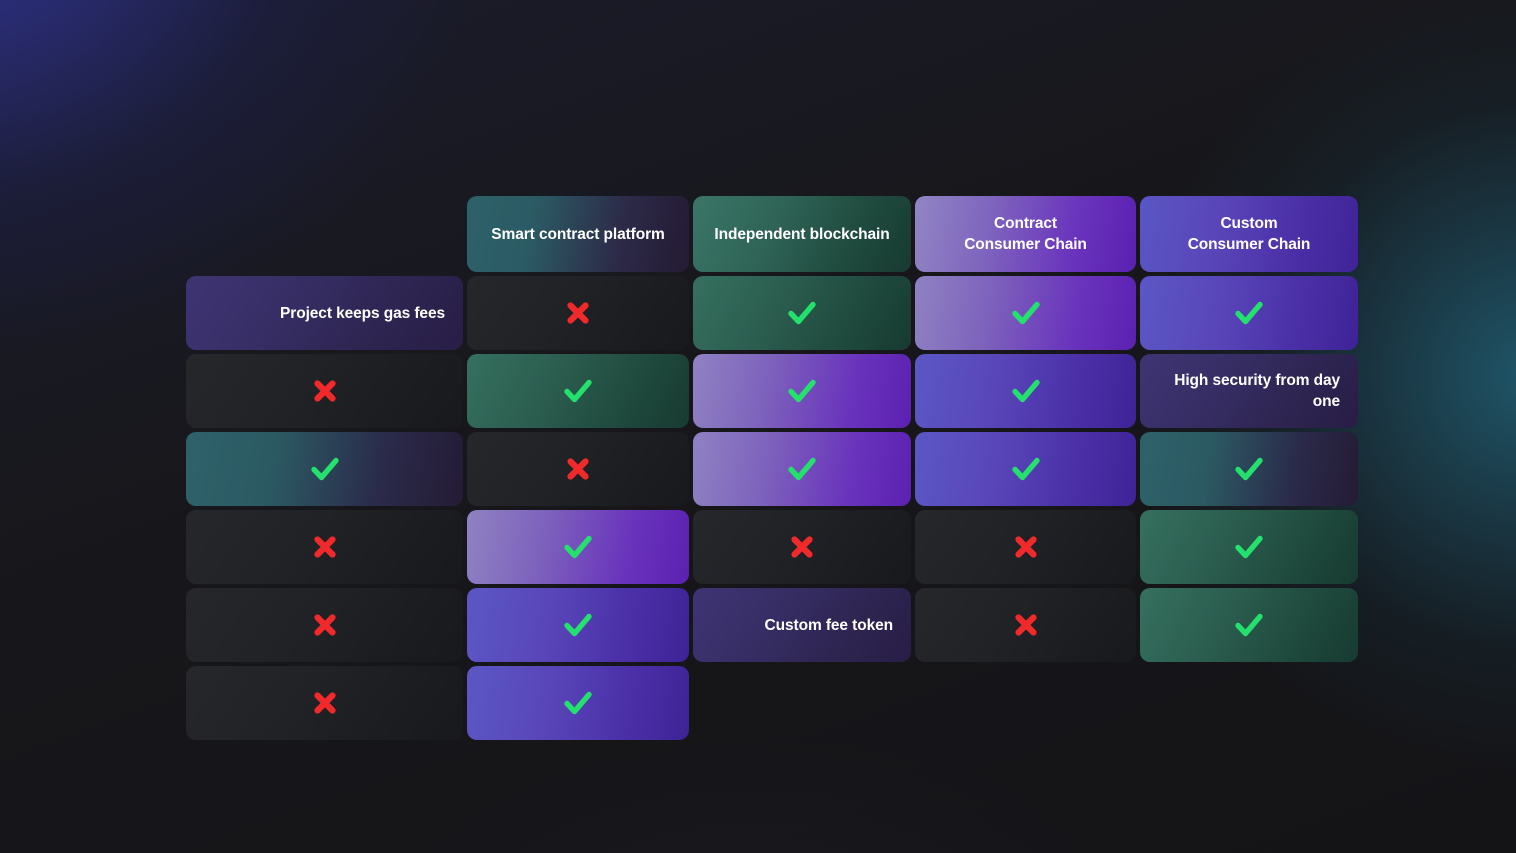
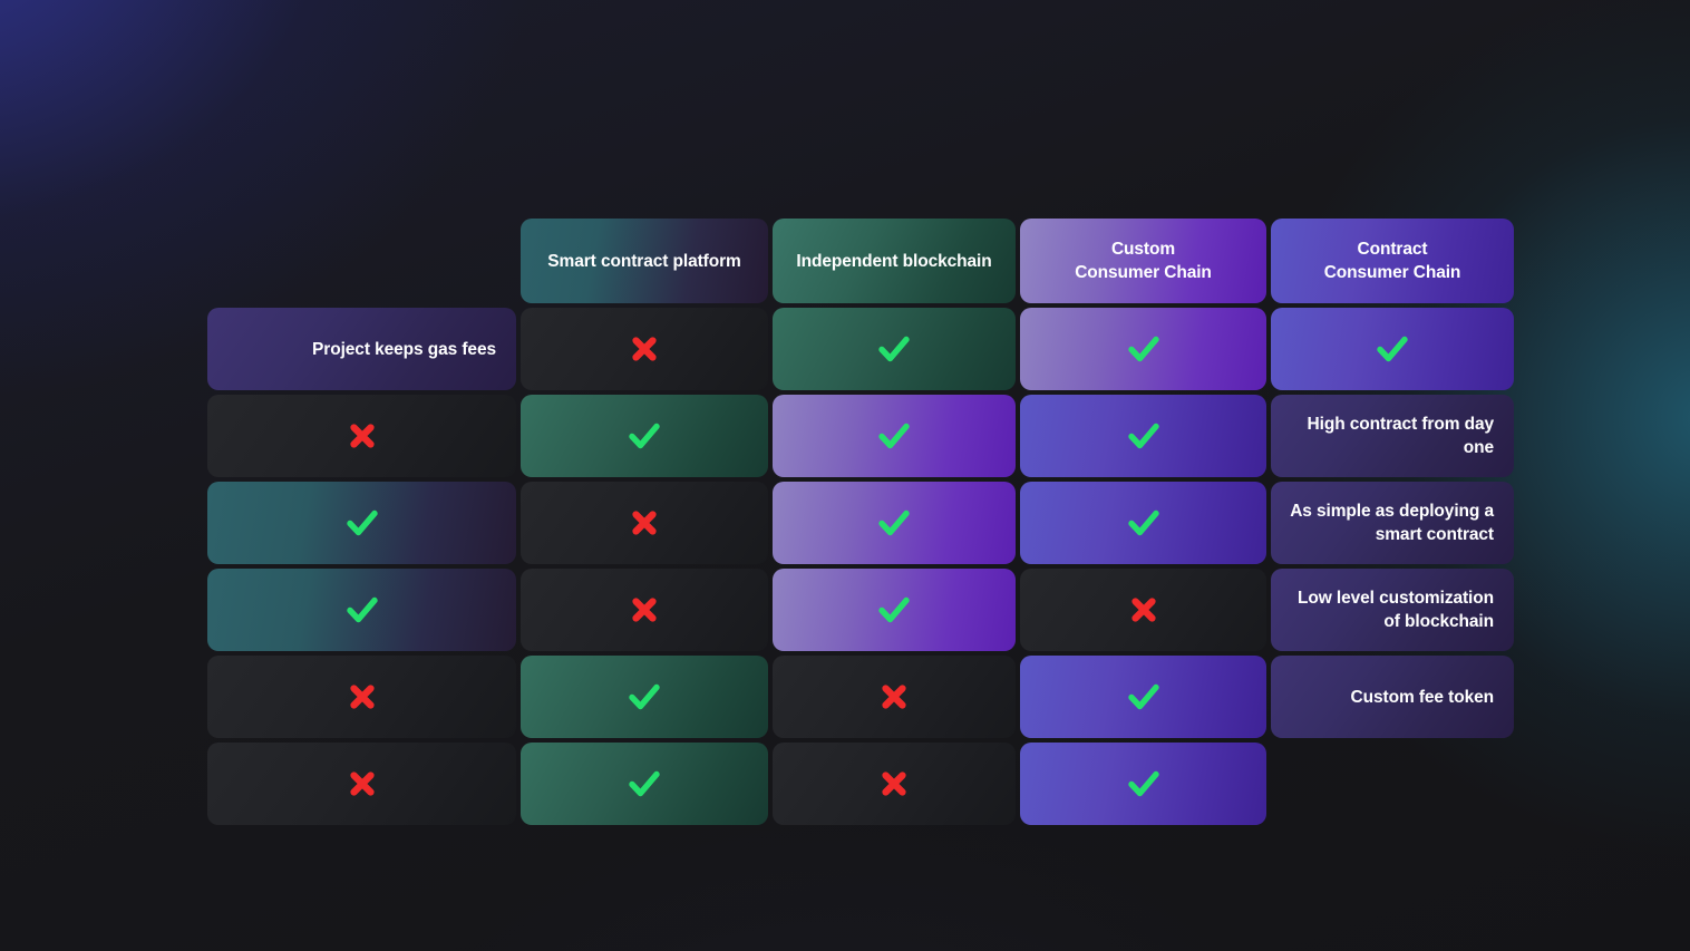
  Smart contract platform
  Independent blockchain
- Contract
+ Custom
  Consumer Chain
- Custom
+ Contract
  Consumer Chain
  Project keeps gas fees
- High security from day one
+ High contract from day one
+ As simple as deploying a
+ smart contract
+ Low level customization
+ of blockchain
  Custom fee token
